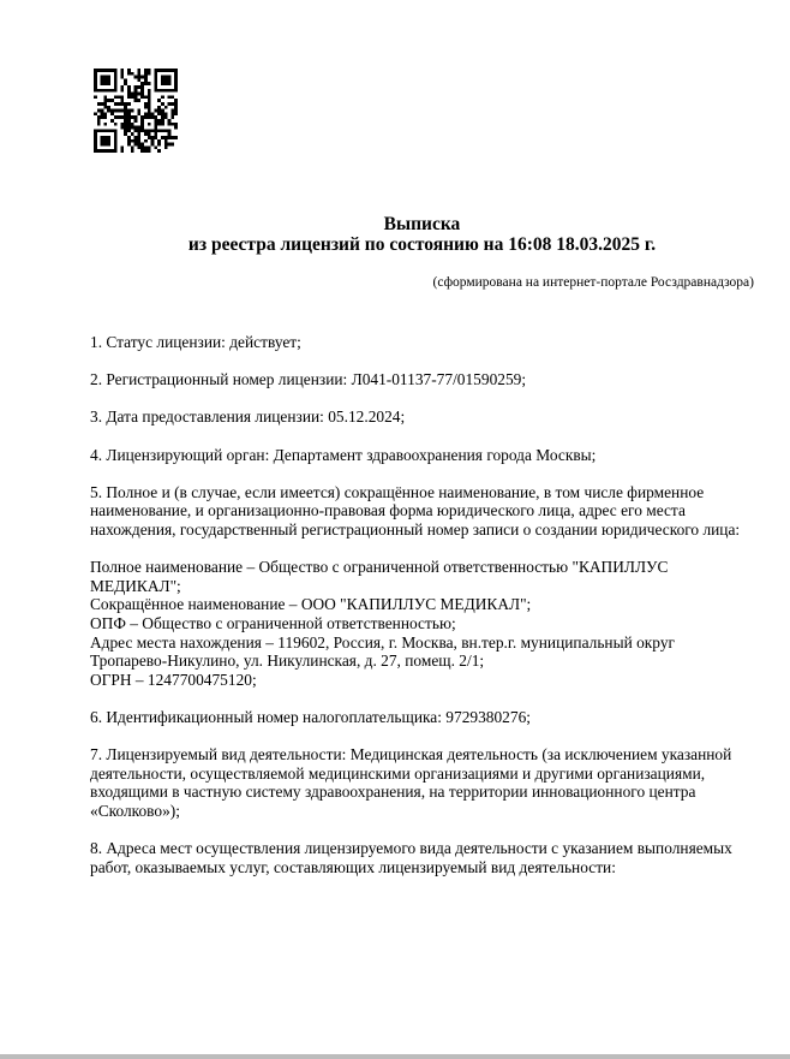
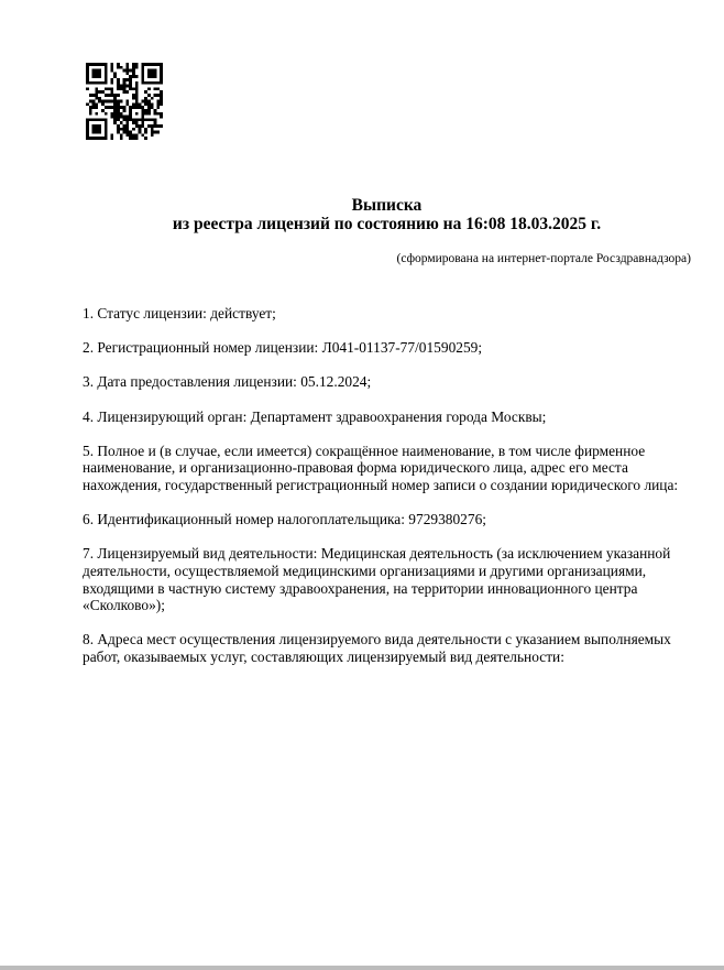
  Выписка
  из реестра лицензий по состоянию на 16:08 18.03.2025 г.
  (сформирована на интернет-портале Росздравнадзора)
  1. Статус лицензии: действует;
  2. Регистрационный номер лицензии: Л041-01137-77/01590259;
  3. Дата предоставления лицензии: 05.12.2024;
  4. Лицензирующий орган: Департамент здравоохранения города Москвы;
  5. Полное и (в случае, если имеется) сокращённое наименование, в том числе фирменное наименование, и организационно-правовая форма юридического лица, адрес его места нахождения, государственный регистрационный номер записи о создании юридического лица:
- Полное наименование – Общество с ограниченной ответственностью "КАПИЛЛУС МЕДИКАЛ";
- Сокращённое наименование – ООО "КАПИЛЛУС МЕДИКАЛ";
- ОПФ – Общество с ограниченной ответственностью;
- Адрес места нахождения – 119602, Россия, г. Москва, вн.тер.г. муниципальный округ Тропарево-Никулино, ул. Никулинская, д. 27, помещ. 2/1;
- ОГРН – 1247700475120;
  6. Идентификационный номер налогоплательщика: 9729380276;
  7. Лицензируемый вид деятельности: Медицинская деятельность (за исключением указанной деятельности, осуществляемой медицинскими организациями и другими организациями, входящими в частную систему здравоохранения, на территории инновационного центра «Сколково»);
  8. Адреса мест осуществления лицензируемого вида деятельности с указанием выполняемых работ, оказываемых услуг, составляющих лицензируемый вид деятельности:
